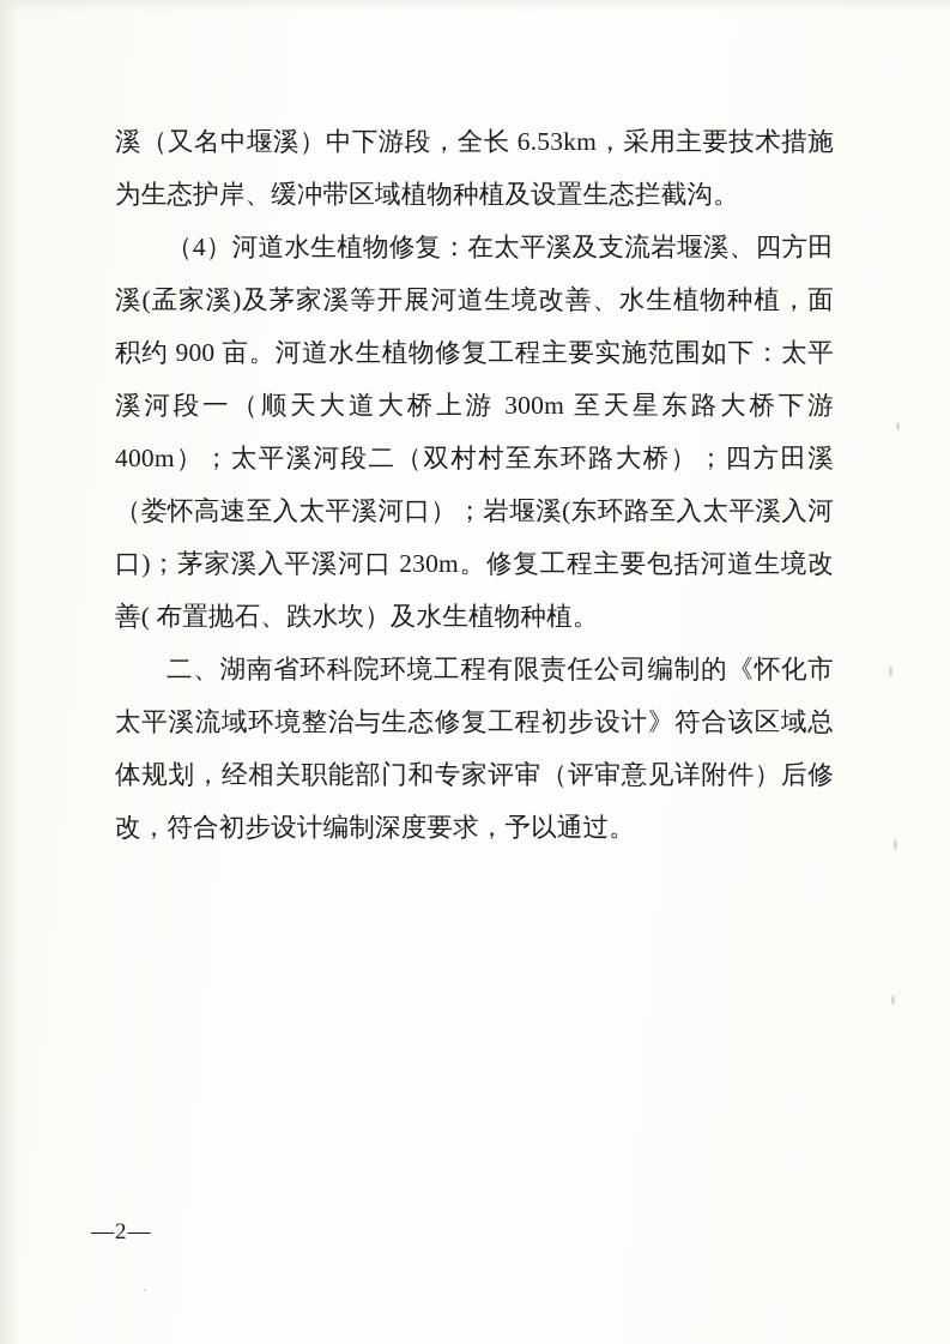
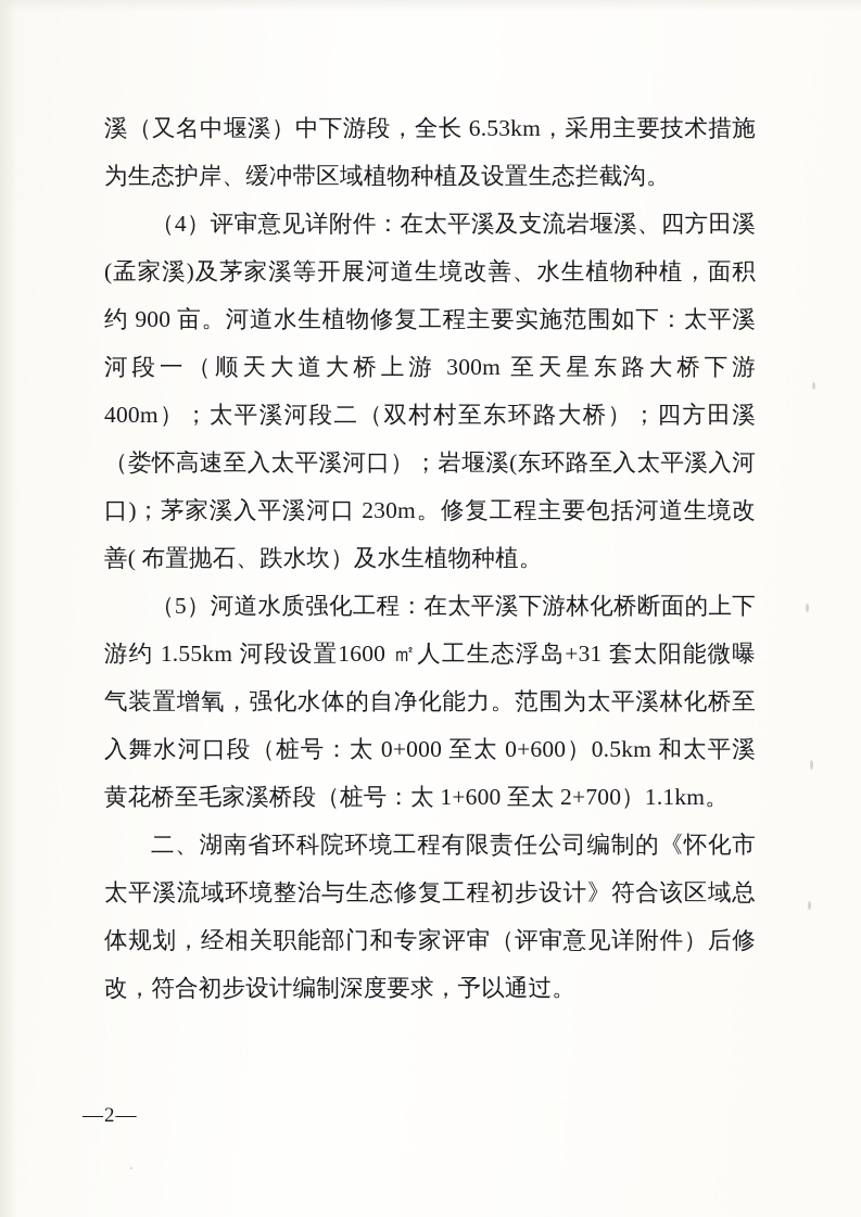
  溪（又名中堰溪）中下游段，全长 6.53km，采用主要技术措施为生态护岸、缓冲带区域植物种植及设置生态拦截沟。
- （4）河道水生植物修复：在太平溪及支流岩堰溪、四方田溪(孟家溪)及茅家溪等开展河道生境改善、水生植物种植，面积约 900 亩。河道水生植物修复工程主要实施范围如下：太平溪河段一（顺天大道大桥上游 300m 至天星东路大桥下游 400m）；太平溪河段二（双村村至东环路大桥）；四方田溪（娄怀高速至入太平溪河口）；岩堰溪(东环路至入太平溪入河口)；茅家溪入平溪河口 230m。修复工程主要包括河道生境改善( 布置抛石、跌水坎）及水生植物种植。
+ （4）评审意见详附件：在太平溪及支流岩堰溪、四方田溪(孟家溪)及茅家溪等开展河道生境改善、水生植物种植，面积约 900 亩。河道水生植物修复工程主要实施范围如下：太平溪河段一（顺天大道大桥上游 300m 至天星东路大桥下游 400m）；太平溪河段二（双村村至东环路大桥）；四方田溪（娄怀高速至入太平溪河口）；岩堰溪(东环路至入太平溪入河口)；茅家溪入平溪河口 230m。修复工程主要包括河道生境改善( 布置抛石、跌水坎）及水生植物种植。
+ （5）河道水质强化工程：在太平溪下游林化桥断面的上下游约 1.55km 河段设置1600 ㎡人工生态浮岛+31 套太阳能微曝气装置增氧，强化水体的自净化能力。范围为太平溪林化桥至入舞水河口段（桩号：太 0+000 至太 0+600）0.5km 和太平溪黄花桥至毛家溪桥段（桩号：太 1+600 至太 2+700）1.1km。
  二、湖南省环科院环境工程有限责任公司编制的《怀化市太平溪流域环境整治与生态修复工程初步设计》符合该区域总体规划，经相关职能部门和专家评审（评审意见详附件）后修改，符合初步设计编制深度要求，予以通过。
  —2—
